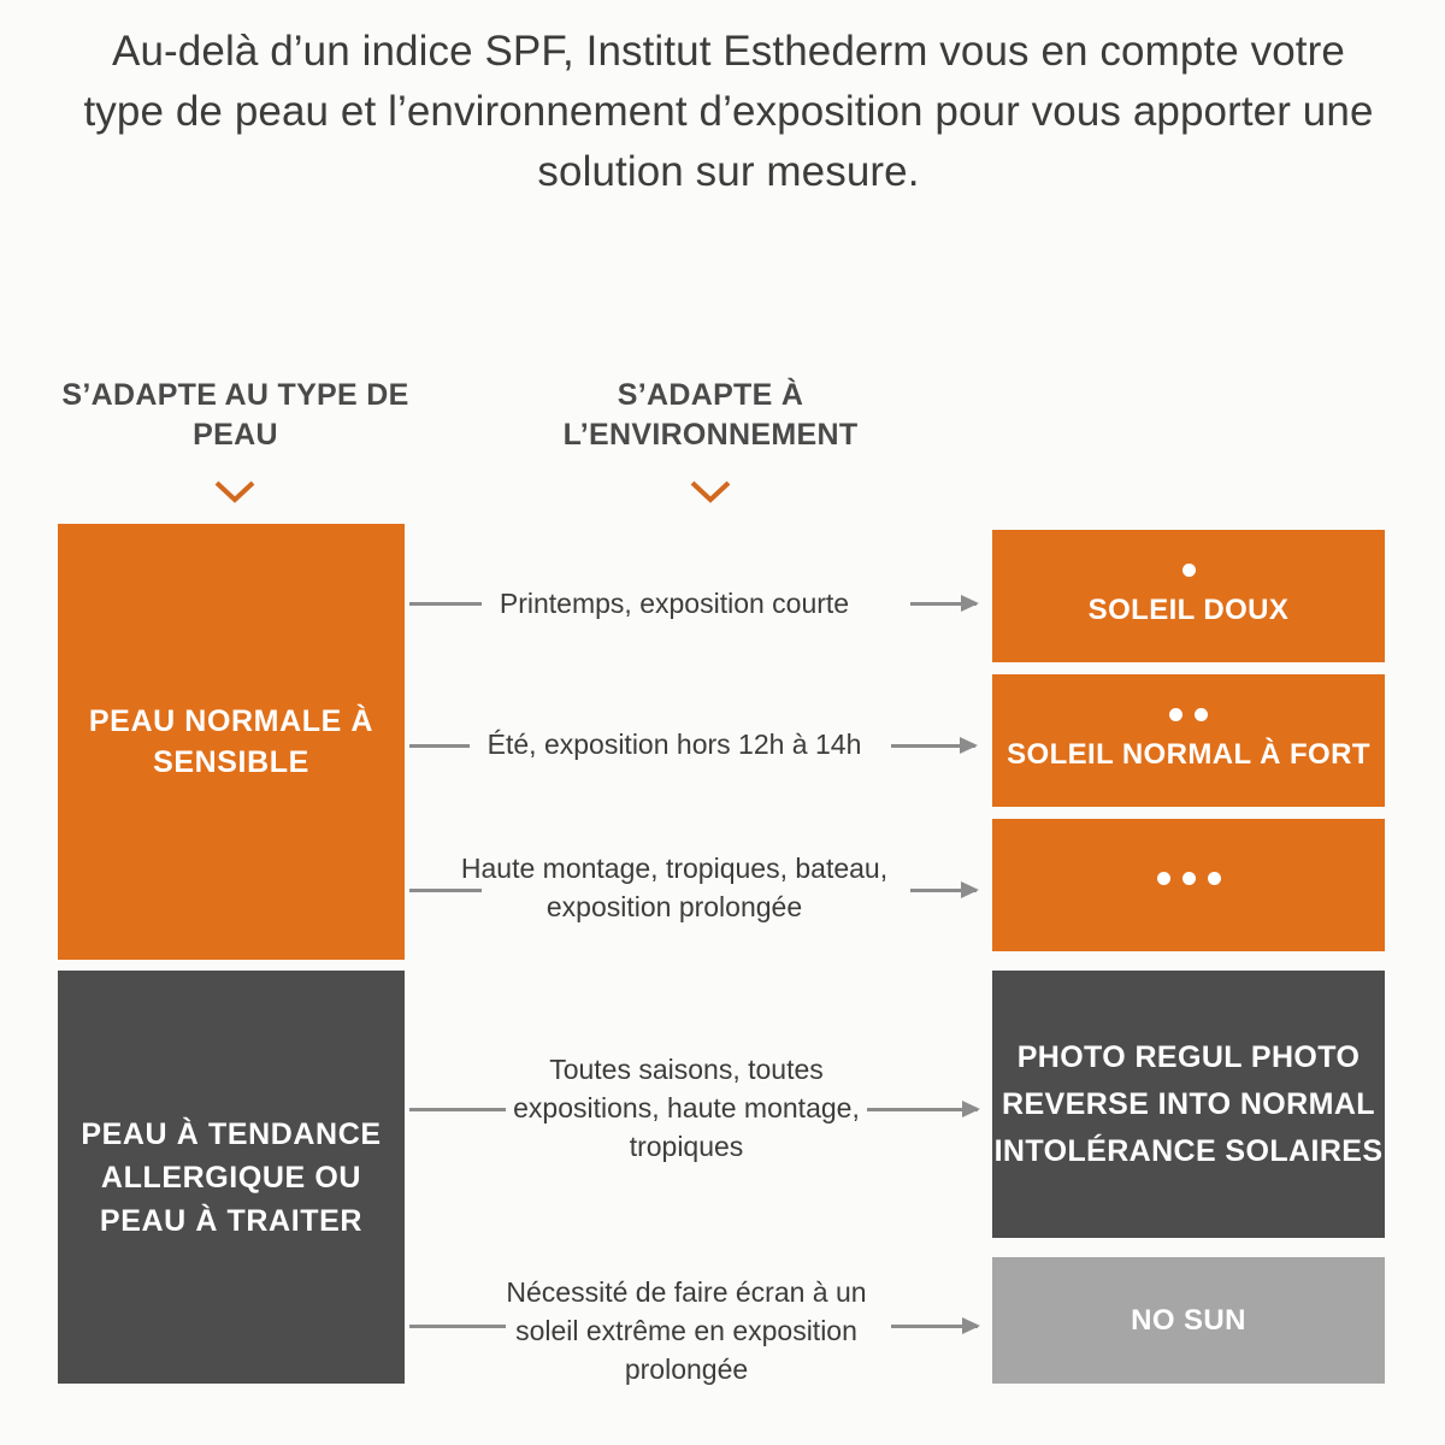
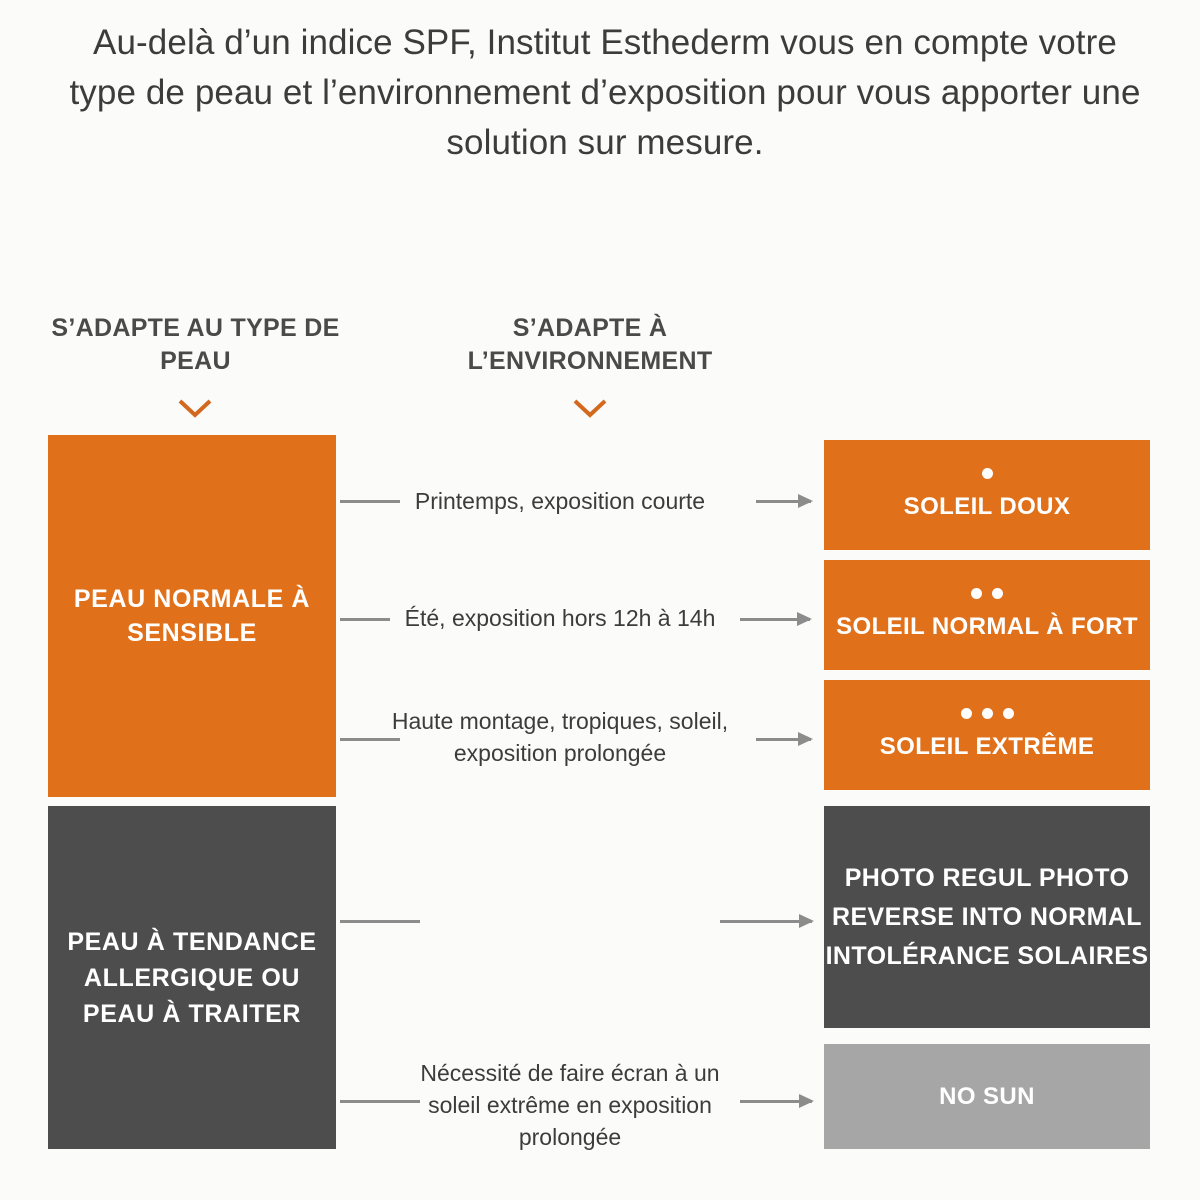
  Au-delà d’un indice SPF, Institut Esthederm vous en compte votre type de peau et l’environnement d’exposition pour vous apporter une solution sur mesure.
  S’ADAPTE AU TYPE DE PEAU
  S’ADAPTE À L’ENVIRONNEMENT
  PEAU NORMALE À SENSIBLE
  PEAU À TENDANCE ALLERGIQUE OU PEAU À TRAITER
  Printemps, exposition courte
  Été, exposition hors 12h à 14h
- Haute montage, tropiques, bateau, exposition prolongée
+ Haute montage, tropiques, soleil, exposition prolongée
- Toutes saisons, toutes expositions, haute montage, tropiques
  Nécessité de faire écran à un soleil extrême en exposition prolongée
  SOLEIL DOUX
  SOLEIL NORMAL À FORT
+ SOLEIL EXTRÊME
  PHOTO REGUL PHOTO REVERSE INTO NORMAL INTOLÉRANCE SOLAIRES
  NO SUN
